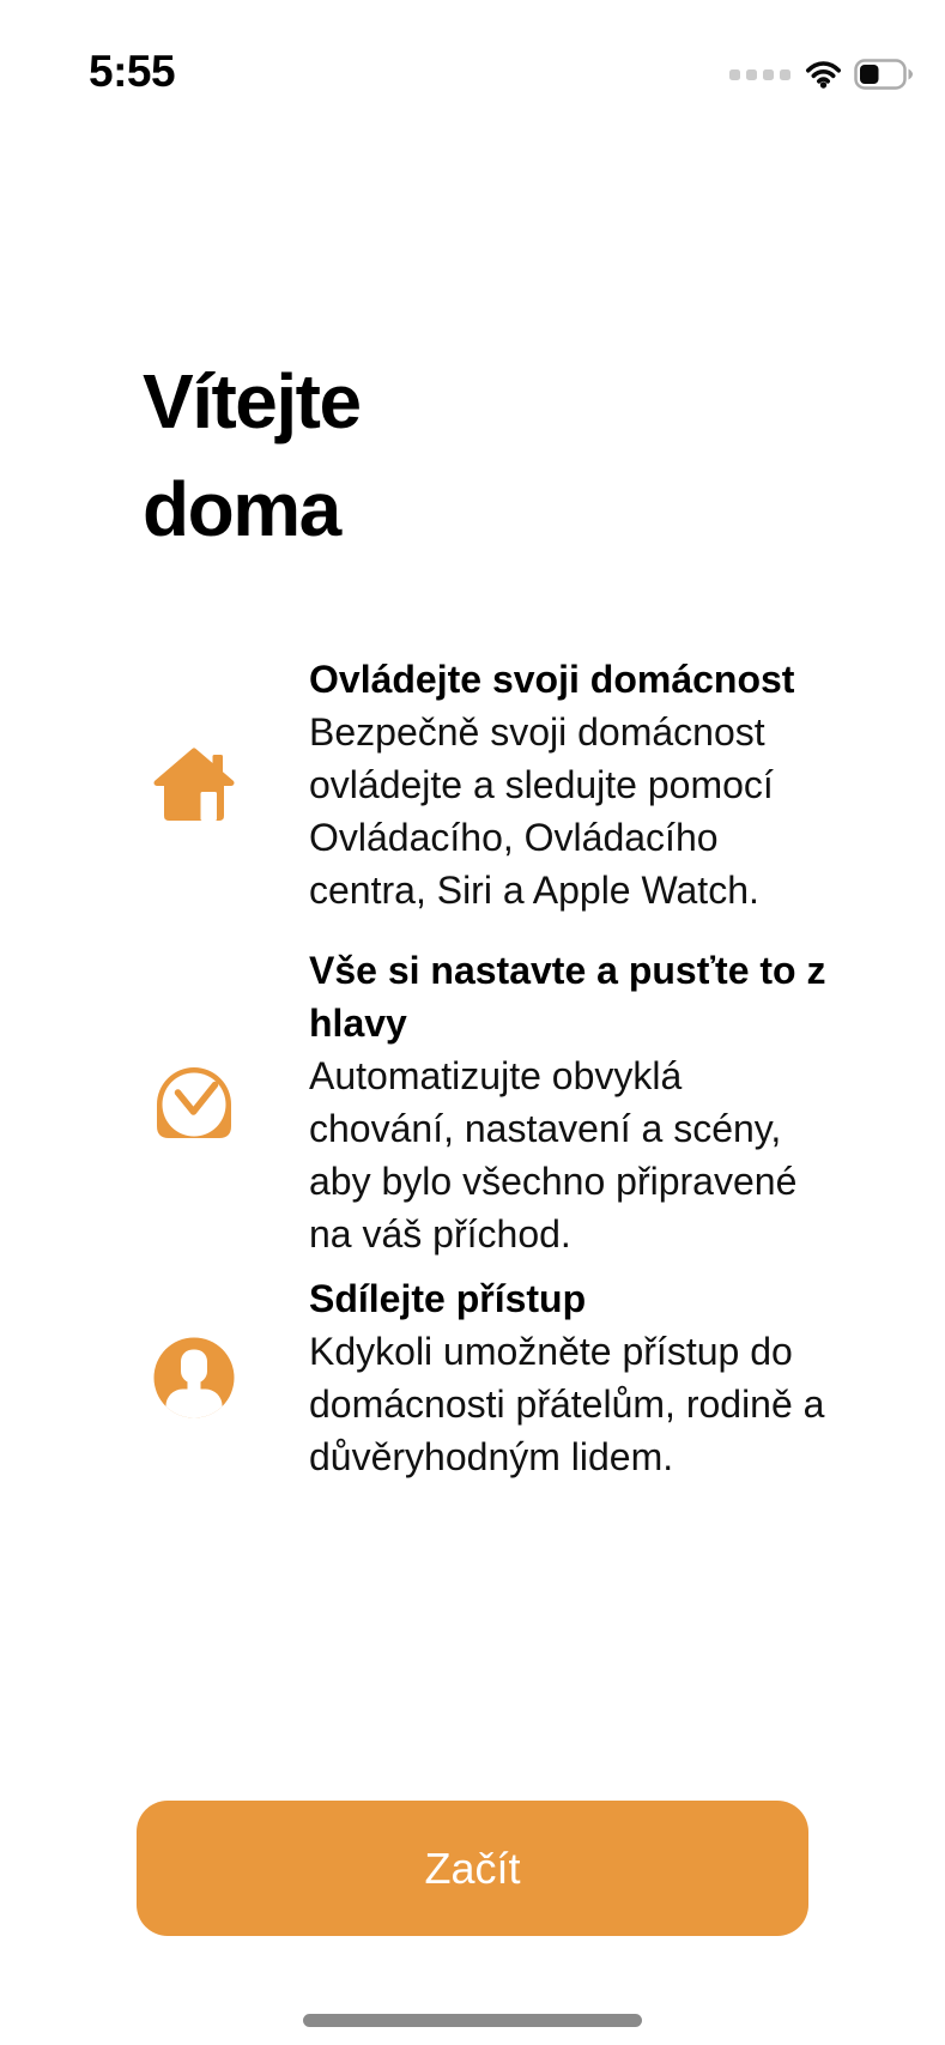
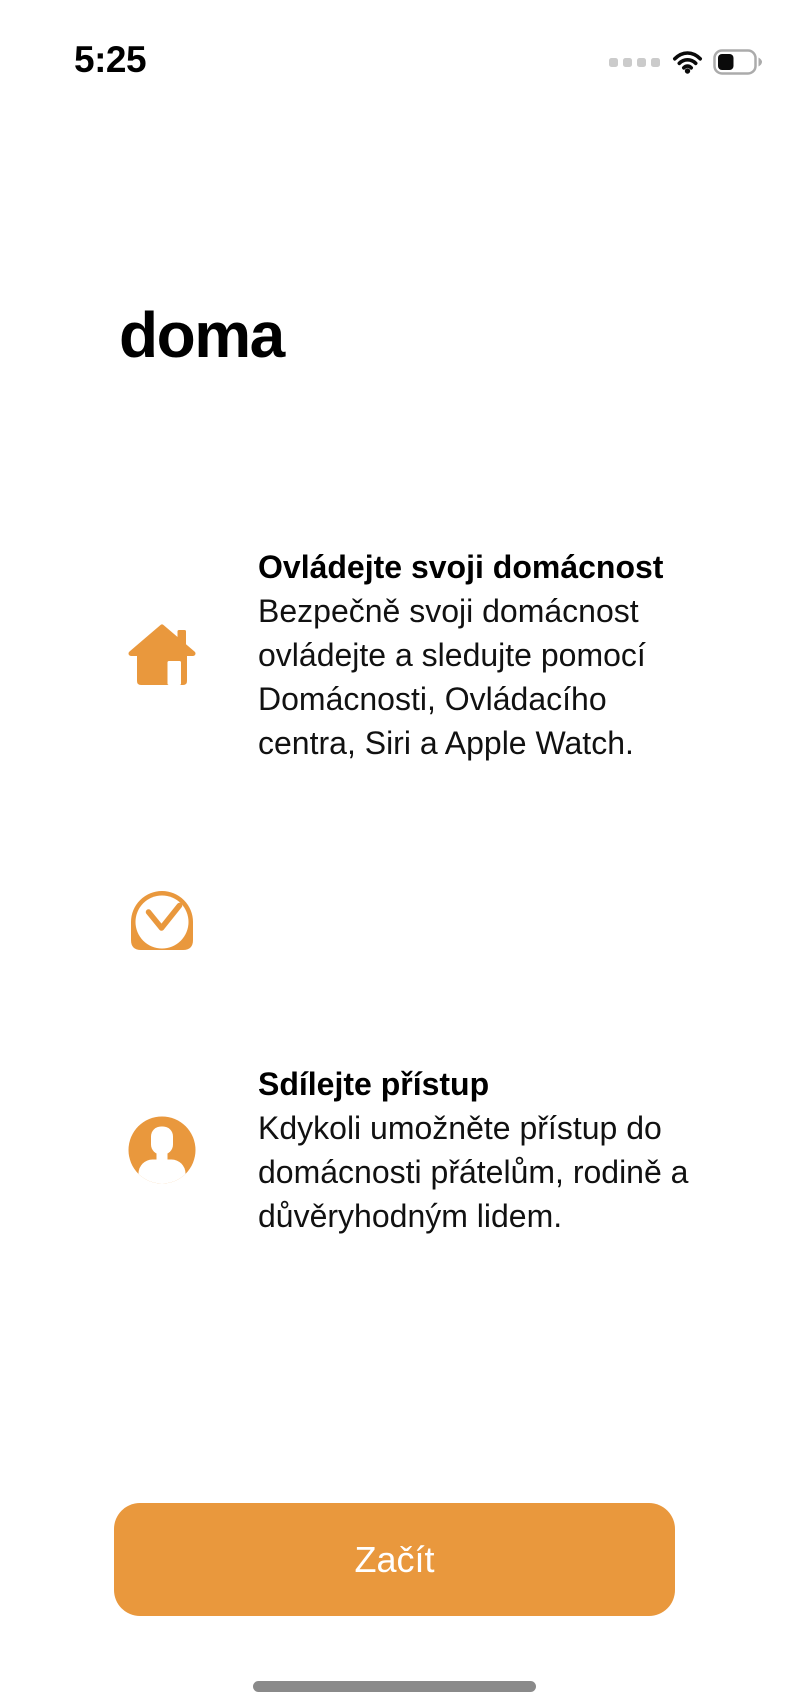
- 5:55
+ 5:25
- Vítejte
  doma
  Ovládejte svoji domácnost
- Bezpečně svoji domácnost ovládejte a sledujte pomocí Ovládacího, Ovládacího centra, Siri a Apple Watch.
+ Bezpečně svoji domácnost ovládejte a sledujte pomocí Domácnosti, Ovládacího centra, Siri a Apple Watch.
- Vše si nastavte a pusťte to z hlavy
- Automatizujte obvyklá chování, nastavení a scény, aby bylo všechno připravené na váš příchod.
  Sdílejte přístup
  Kdykoli umožněte přístup do domácnosti přátelům, rodině a důvěryhodným lidem.
  Začít
